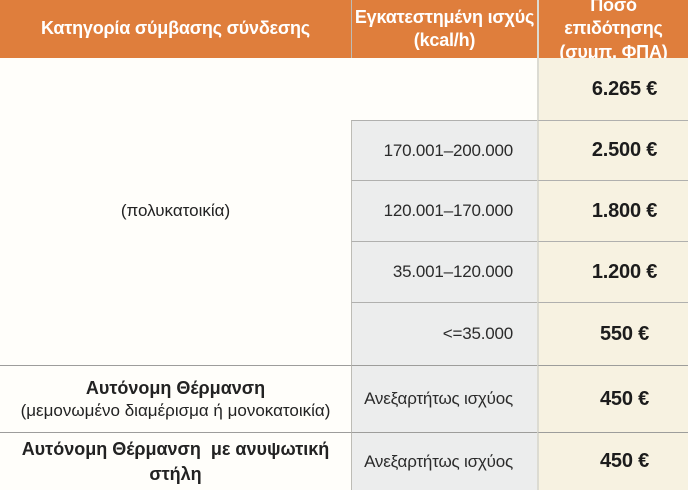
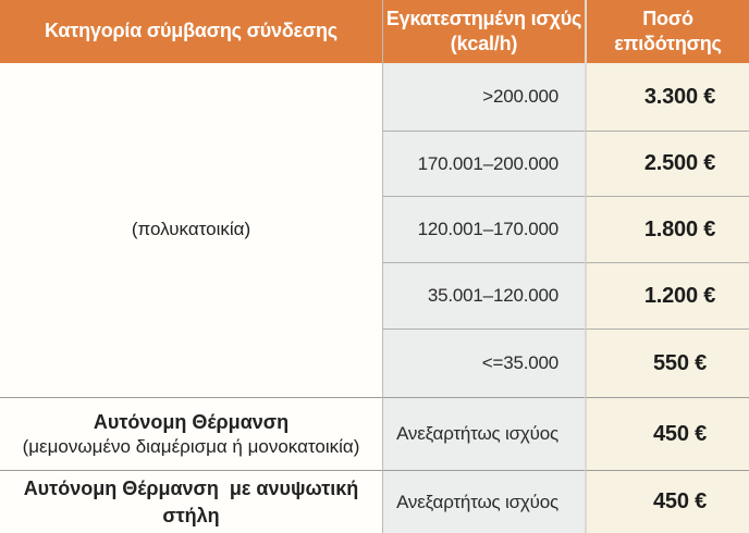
  Κατηγορία σύμβασης σύνδεσης
  Εγκατεστημένη ισχύς
  (kcal/h)
  Ποσό επιδότησης
- (συμπ. ΦΠΑ)
  (πολυκατοικία)
+ >200.000
- 6.265 €
+ 3.300 €
  170.001–200.000
  2.500 €
  120.001–170.000
  1.800 €
  35.001–120.000
  1.200 €
  <=35.000
  550 €
  Αυτόνομη Θέρμανση
  (μεμονωμένο διαμέρισμα ή μονοκατοικία)
  Ανεξαρτήτως ισχύος
  450 €
  Αυτόνομη Θέρμανση με ανυψωτική στήλη
  Ανεξαρτήτως ισχύος
  450 €
